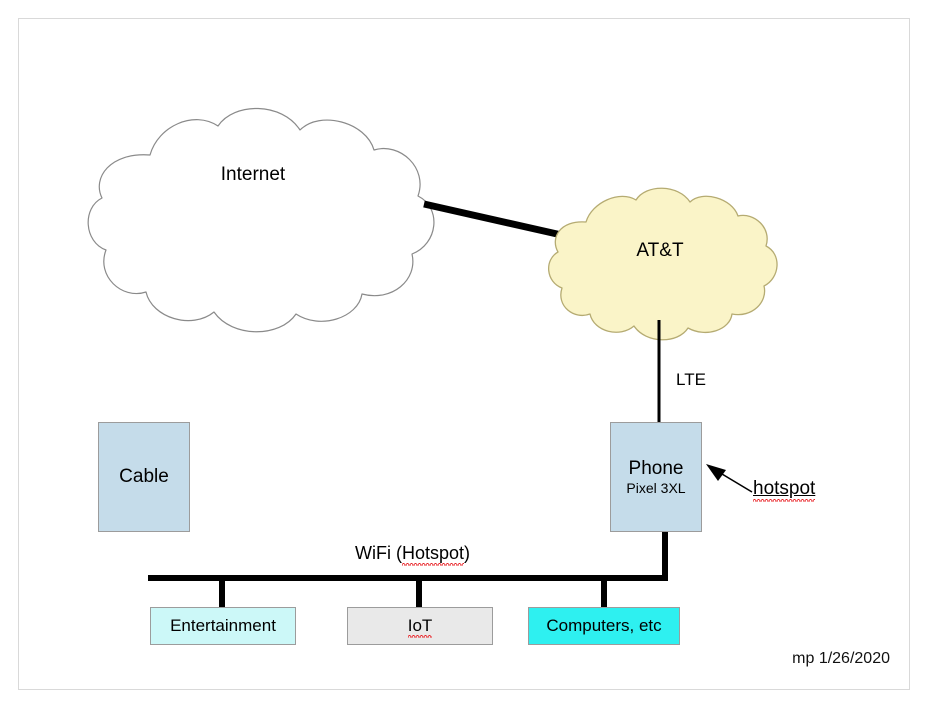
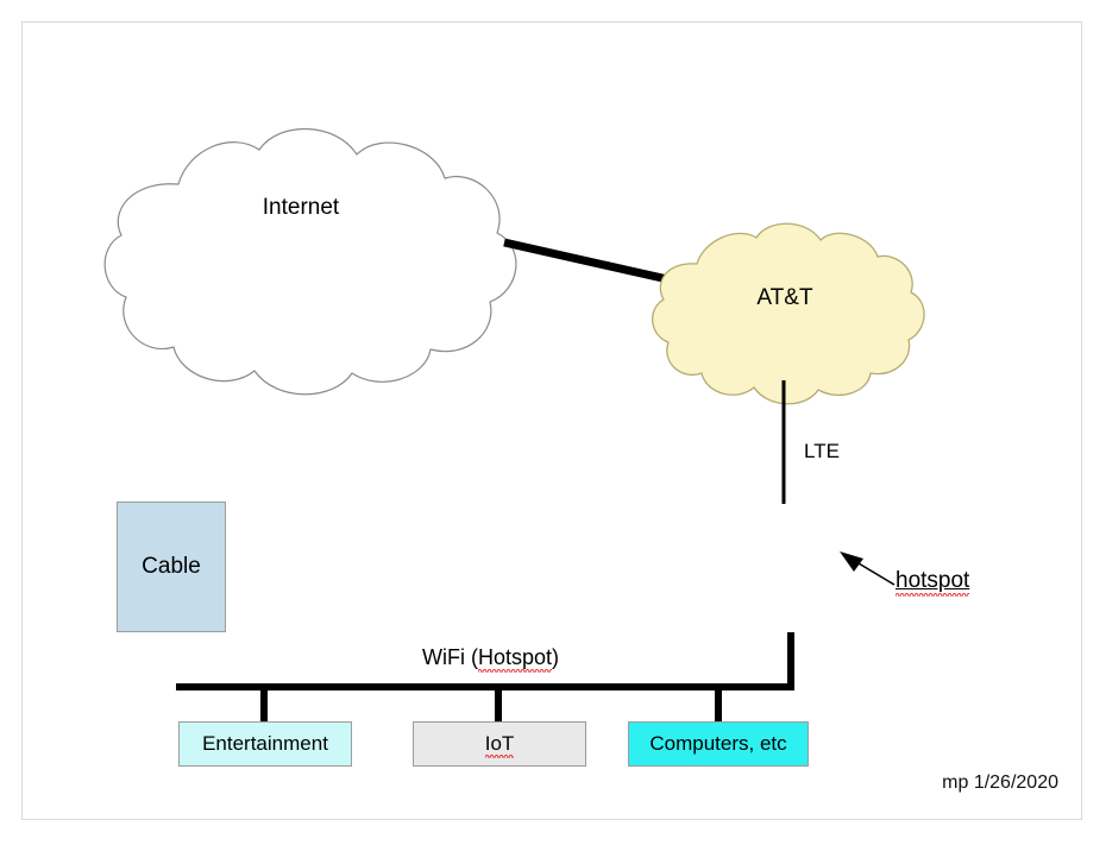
  Internet
  AT&T
  Cable
- Phone
- Pixel 3XL
  Entertainment
  IoT
  Computers, etc
  LTE
  WiFi (Hotspot)
  hotspot
  mp 1/26/2020
